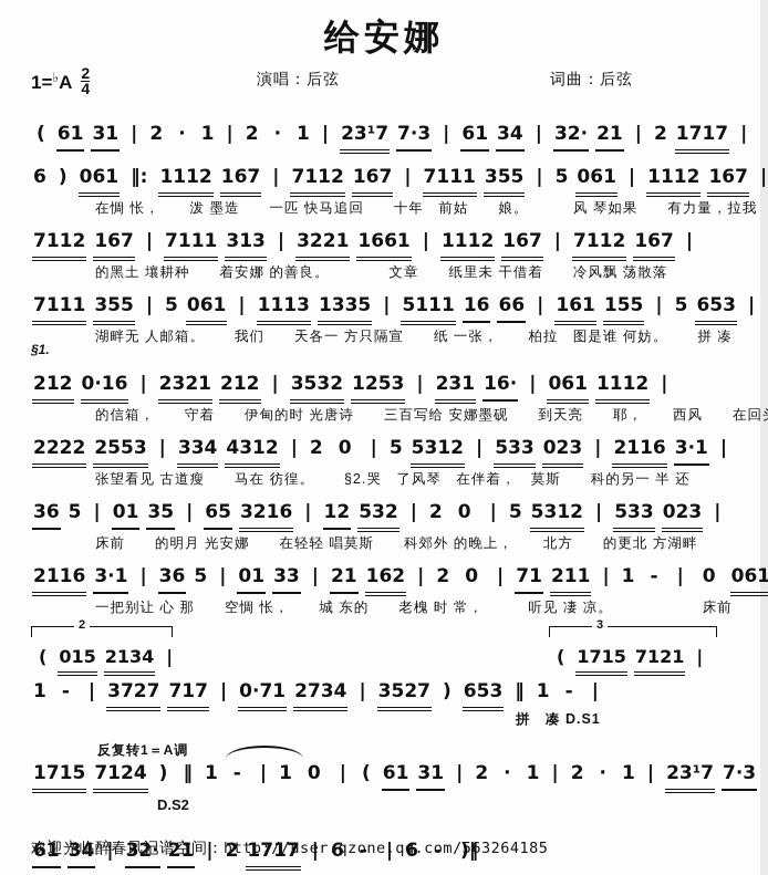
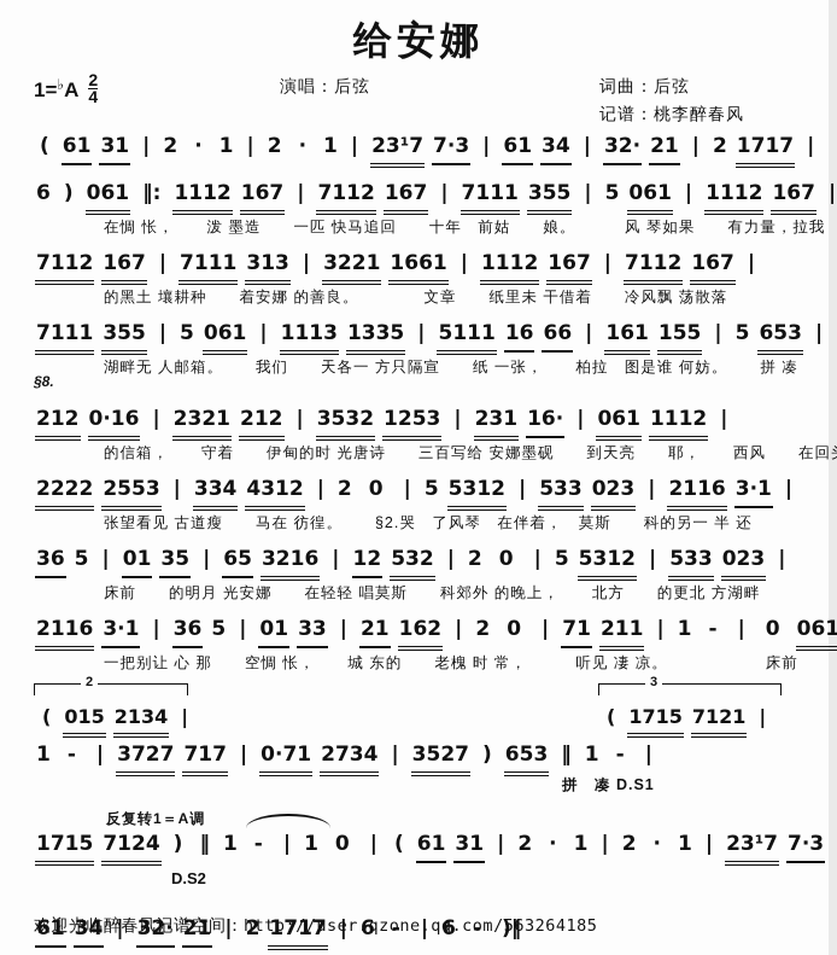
  给安娜
  1=♭A
  2
  4
  演唱：后弦
  词曲：后弦
+ 记谱：桃李醉春风
  ( 61 31 | 2 · 1 | 2 · 1 | 23¹7 7·3 | 61 34 | 32· 21 | 2 1717 |
  6 ) 061 ‖: 1112 167 | 7112 167 | 7111 355 | 5 061 | 1112 167 |
  在惆 怅， 泼 墨造 一匹 快马追回 十年 前姑 娘。 风 琴如果 有力量，拉我
  7112 167 | 7111 313 | 3221 1661 | 1112 167 | 7112 167 |
  的黑土 壤耕种 着安娜 的善良。 文章 纸里未 干借着 冷风飘 荡散落
  7111 355 | 5 061 | 1113 1335 | 5111 16 66 | 161 155 | 5 653 |
  湖畔无 人邮箱。 我们 天各一 方只隔宣 纸 一张， 柏拉 图是谁 何妨。 拼 凑
- §1.
+ §8.
  212 0·16 | 2321 212 | 3532 1253 | 231 16· | 061 1112 |
  的信箱， 守着 伊甸的时 光唐诗 三百写给 安娜墨砚 到天亮 耶， 西风 在回
  2222 2553 | 334 4312 | 2 0 | 5 5312 | 533 023 | 2116 3·1 |
  张望看见 古道瘦 马在 彷徨。 §2.哭 了风琴 在伴着， 莫斯 科的另一 半 还
  36 5 | 01 35 | 65 3216 | 12 532 | 2 0 | 5 5312 | 533 023 |
  床前 的明月 光安娜 在轻轻 唱莫斯 科郊外 的晚上， 北方 的更北 方湖畔
  2116 3·1 | 36 5 | 01 33 | 21 162 | 2 0 | 71 211 | 1 - | 0 061
  一把别让 心 那 空惆 怅， 城 东的 老槐 时 常， 听见 凄 凉。 床前
  2
  ( 015 2134 |
  3
  ( 1715 7121 |
  1 - | 3727 717 | 0·71 2734 | 3527 ) 653 ‖ 1 - |
  拼 凑 D.S1
  反复转1＝A调
  1715 7124 ) ‖ 1 - | 1 0 | ( 61 31 | 2 · 1 | 2 · 1 | 23¹7 7·3
  D.S2
  61 34 | 32· 21 | 2 1717 | 6 - | 6 - )‖
  欢迎光临醉春风记谱空间：http://user.qzone.qq.com/563264185
